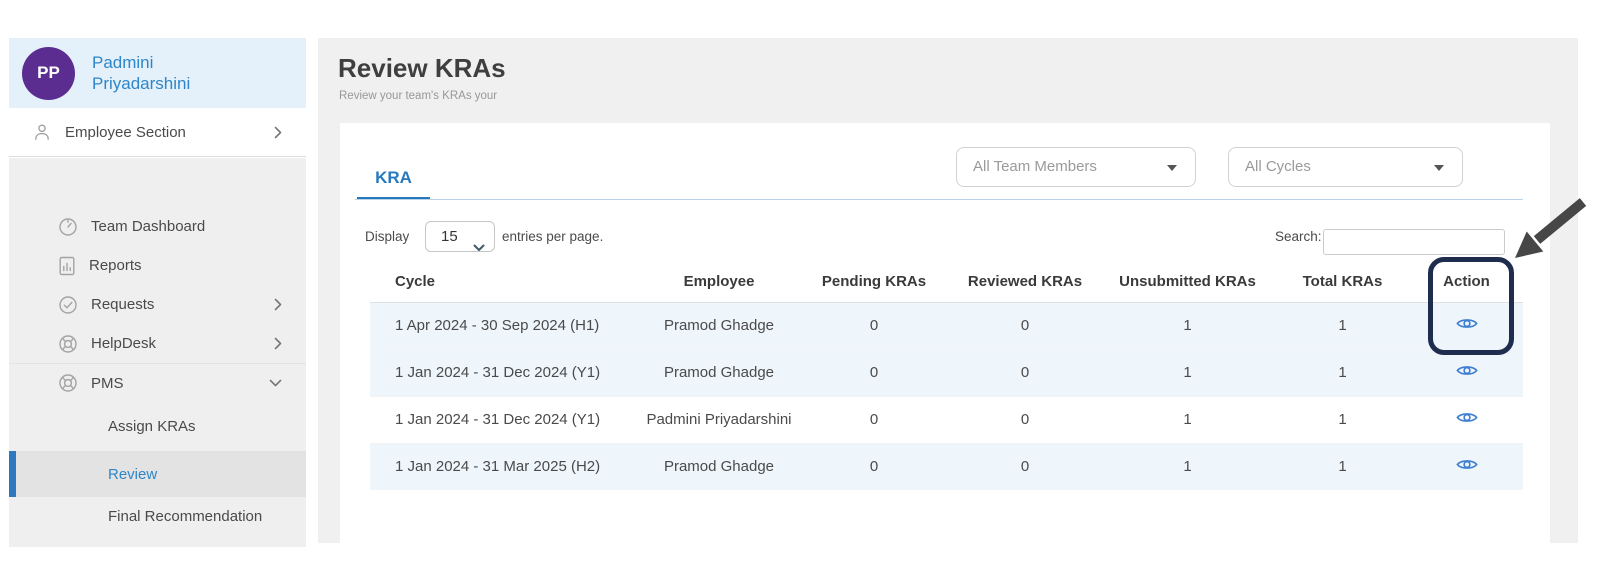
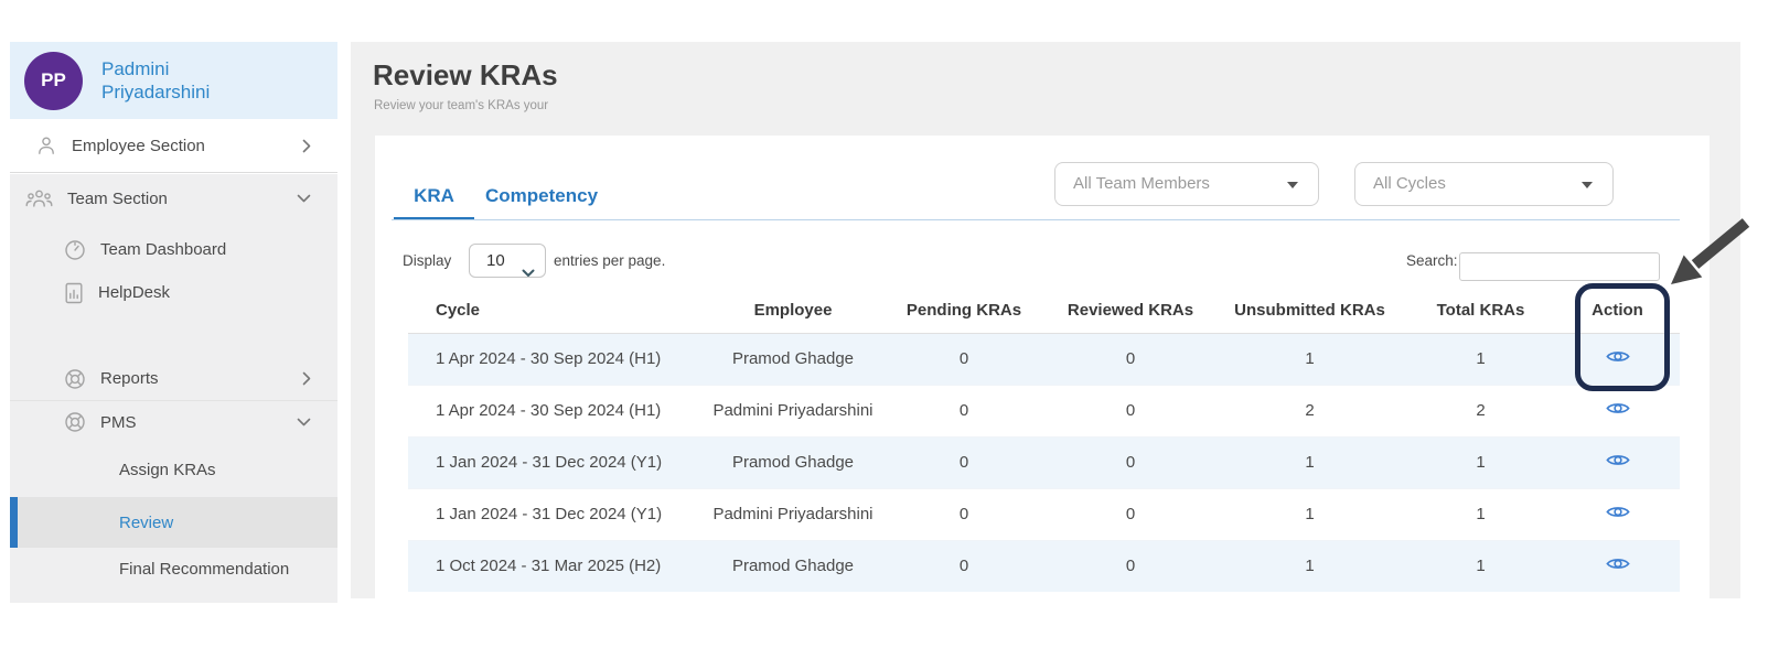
  PP
  Padmini Priyadarshini
  Employee Section
+ Team Section
  Team Dashboard
- Reports
+ HelpDesk
- Requests
- HelpDesk
+ Reports
  PMS
  Assign KRAs
  Review
  Final Recommendation
  Review KRAs
  Review your team's KRAs your
  KRA
+ Competency
  All Team Members
  All Cycles
  Display
- 15
+ 10
  entries per page.
  Search:
  Cycle	Employee	Pending KRAs	Reviewed KRAs	Unsubmitted KRAs	Total KRAs	Action
  1 Apr 2024 - 30 Sep 2024 (H1)	Pramod Ghadge	0	0	1	1
+ 1 Apr 2024 - 30 Sep 2024 (H1)	Padmini Priyadarshini	0	0	2	2
  1 Jan 2024 - 31 Dec 2024 (Y1)	Pramod Ghadge	0	0	1	1
  1 Jan 2024 - 31 Dec 2024 (Y1)	Padmini Priyadarshini	0	0	1	1
- 1 Jan 2024 - 31 Mar 2025 (H2)	Pramod Ghadge	0	0	1	1
+ 1 Oct 2024 - 31 Mar 2025 (H2)	Pramod Ghadge	0	0	1	1
